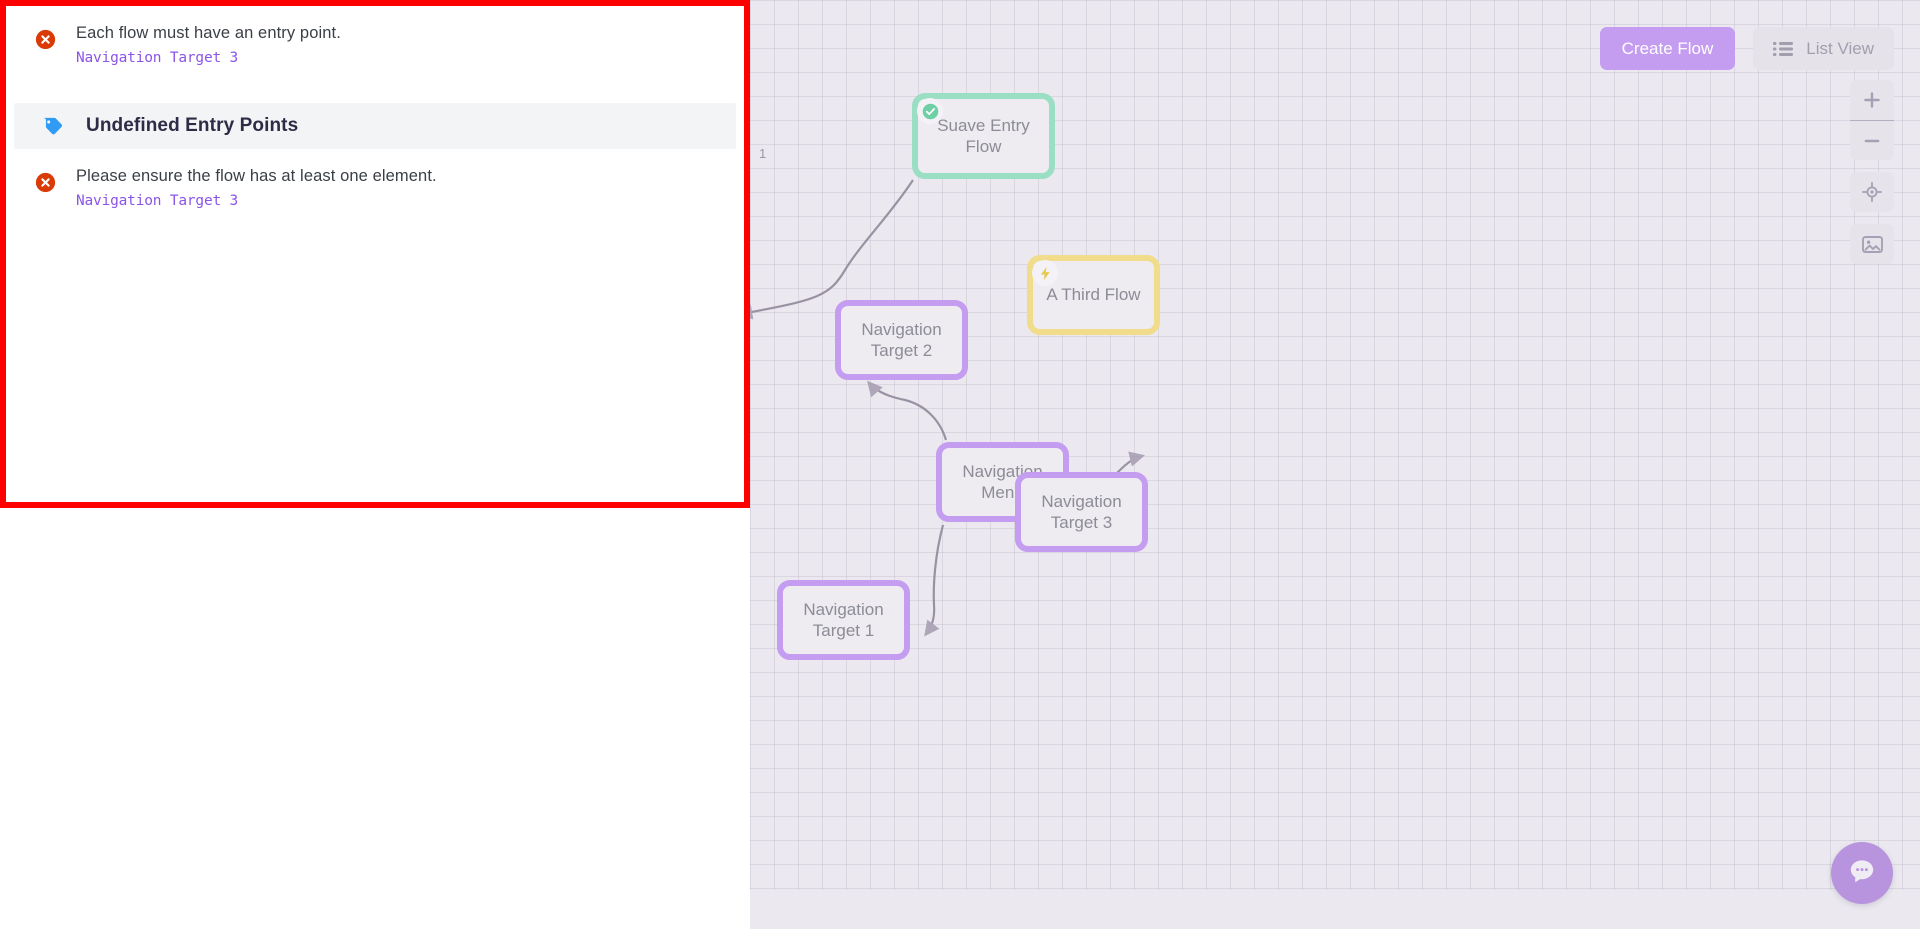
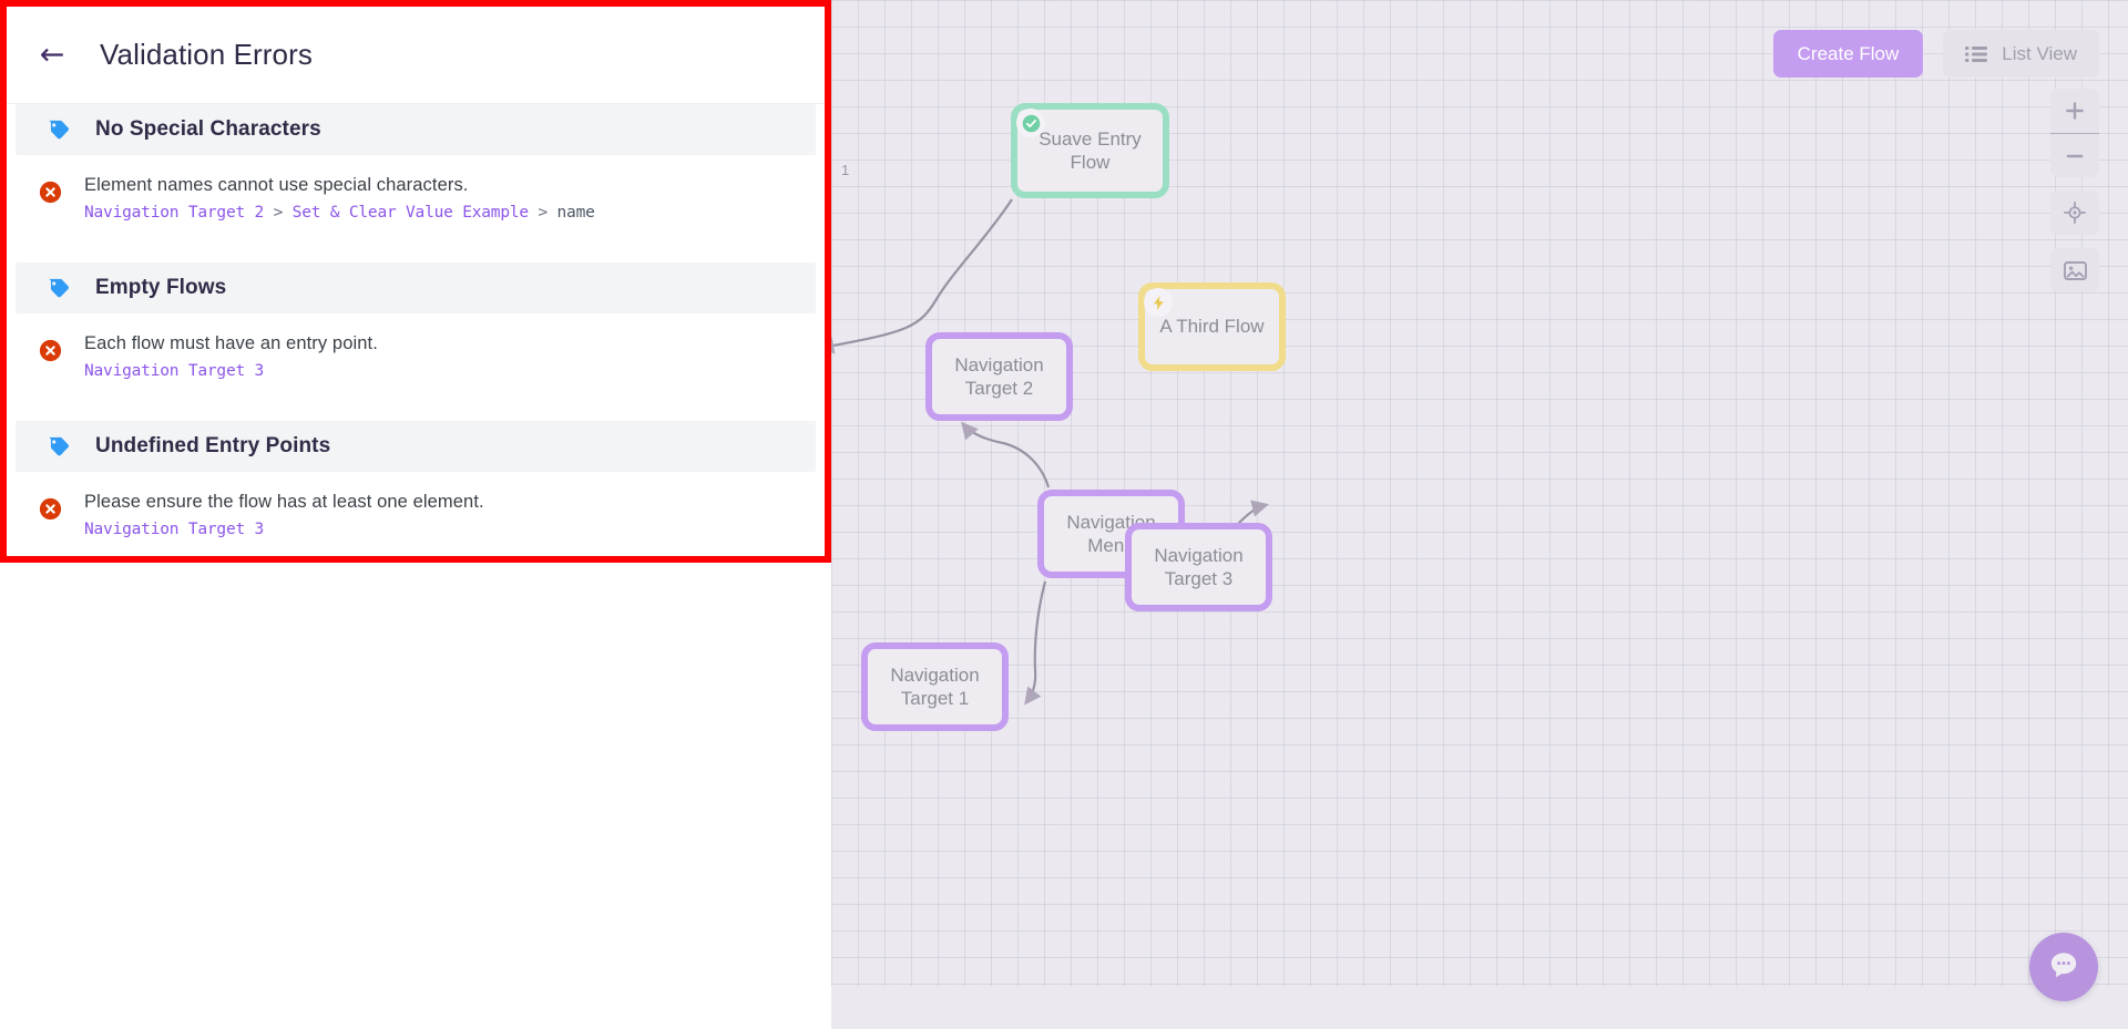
+ ←
+ Validation Errors
+ No Special Characters
+ Element names cannot use special characters.
+ Navigation Target 2 > Set & Clear Value Example > name
+ Empty Flows
  Each flow must have an entry point.
  Navigation Target 3
  Undefined Entry Points
  Please ensure the flow has at least one element.
  Navigation Target 3
  1
  Suave Entry
  Flow
  A Third Flow
  Navigation
  Target 2
  Navigati
  Men
  Navigation
  Target 3
  Navigation
  Target 1
  Create Flow
  List View
